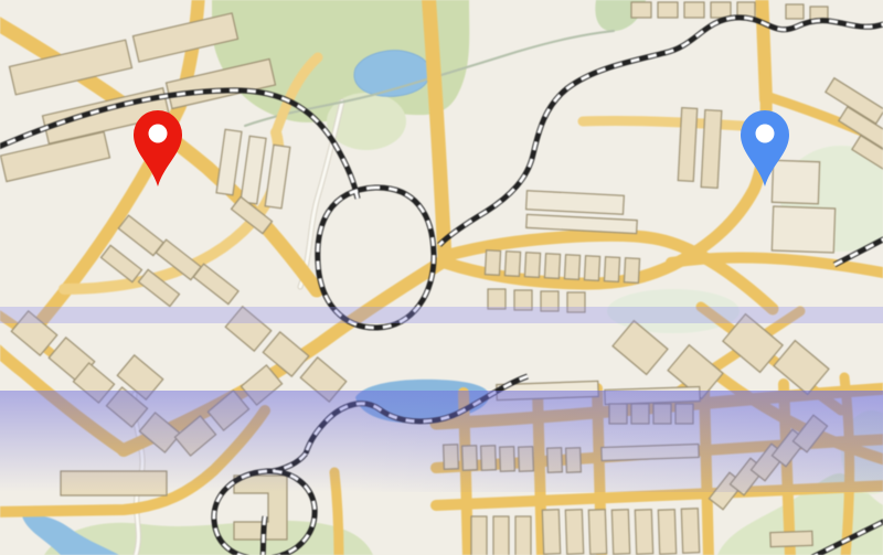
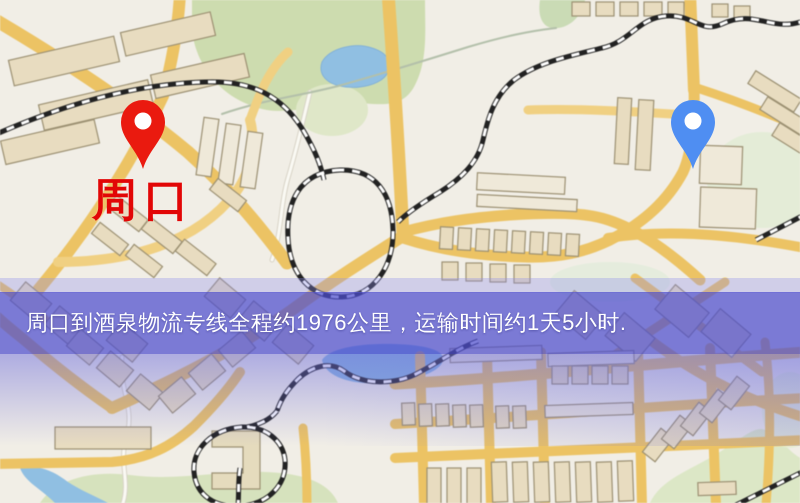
+ 周口
+ 周口到酒泉物流专线全程约1976公里，运输时间约1天5小时.
